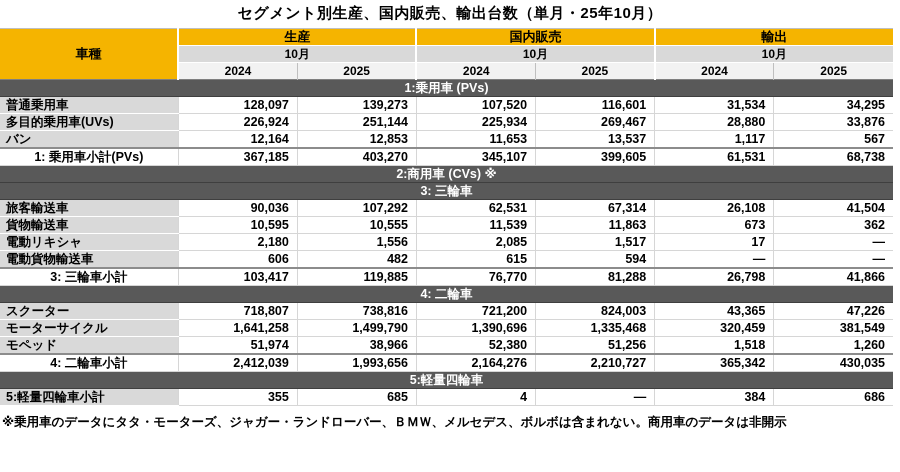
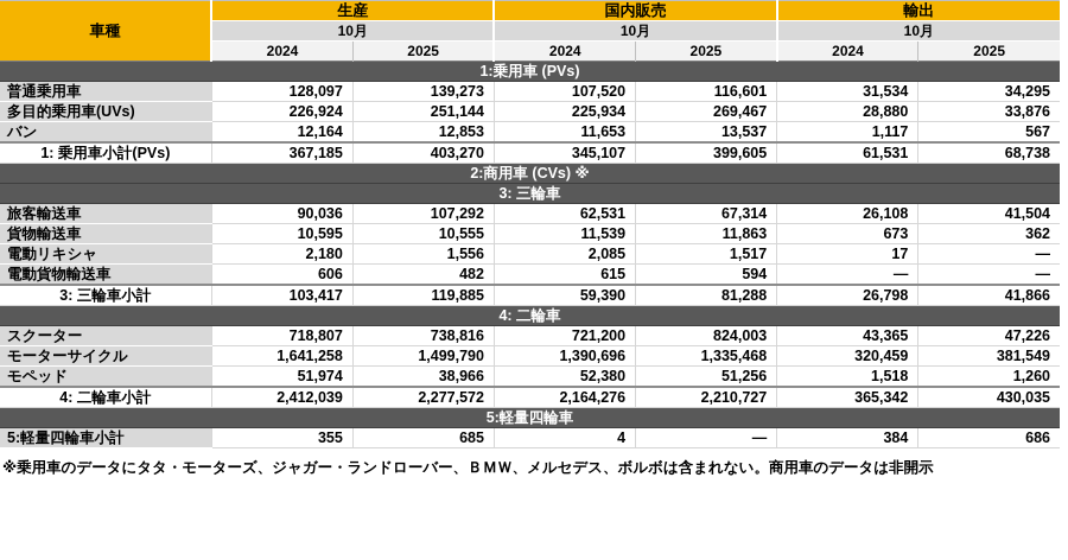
- セグメント別生産、国内販売、輸出台数（単月・25年10月）
  車種	生産	国内販売	輸出
  10月	10月	10月
  2024	2025	2024	2025	2024	2025
  1:乗用車 (PVs)
  普通乗用車	128,097	139,273	107,520	116,601	31,534	34,295
  多目的乗用車(UVs)	226,924	251,144	225,934	269,467	28,880	33,876
  バン	12,164	12,853	11,653	13,537	1,117	567
  1: 乗用車小計(PVs)	367,185	403,270	345,107	399,605	61,531	68,738
  2:商用車 (CVs) ※
  3: 三輪車
  旅客輸送車	90,036	107,292	62,531	67,314	26,108	41,504
  貨物輸送車	10,595	10,555	11,539	11,863	673	362
  電動リキシャ	2,180	1,556	2,085	1,517	17	—
  電動貨物輸送車	606	482	615	594	—	—
- 3: 三輪車小計	103,417	119,885	76,770	81,288	26,798	41,866
+ 3: 三輪車小計	103,417	119,885	59,390	81,288	26,798	41,866
  4: 二輪車
  スクーター	718,807	738,816	721,200	824,003	43,365	47,226
  モーターサイクル	1,641,258	1,499,790	1,390,696	1,335,468	320,459	381,549
  モペッド	51,974	38,966	52,380	51,256	1,518	1,260
- 4: 二輪車小計	2,412,039	1,993,656	2,164,276	2,210,727	365,342	430,035
+ 4: 二輪車小計	2,412,039	2,277,572	2,164,276	2,210,727	365,342	430,035
  5:軽量四輪車
  5:軽量四輪車小計	355	685	4	—	384	686
  ※乗用車のデータにタタ・モーターズ、ジャガー・ランドローバー、ＢＭＷ、メルセデス、ボルボは含まれない。商用車のデータは非開示
